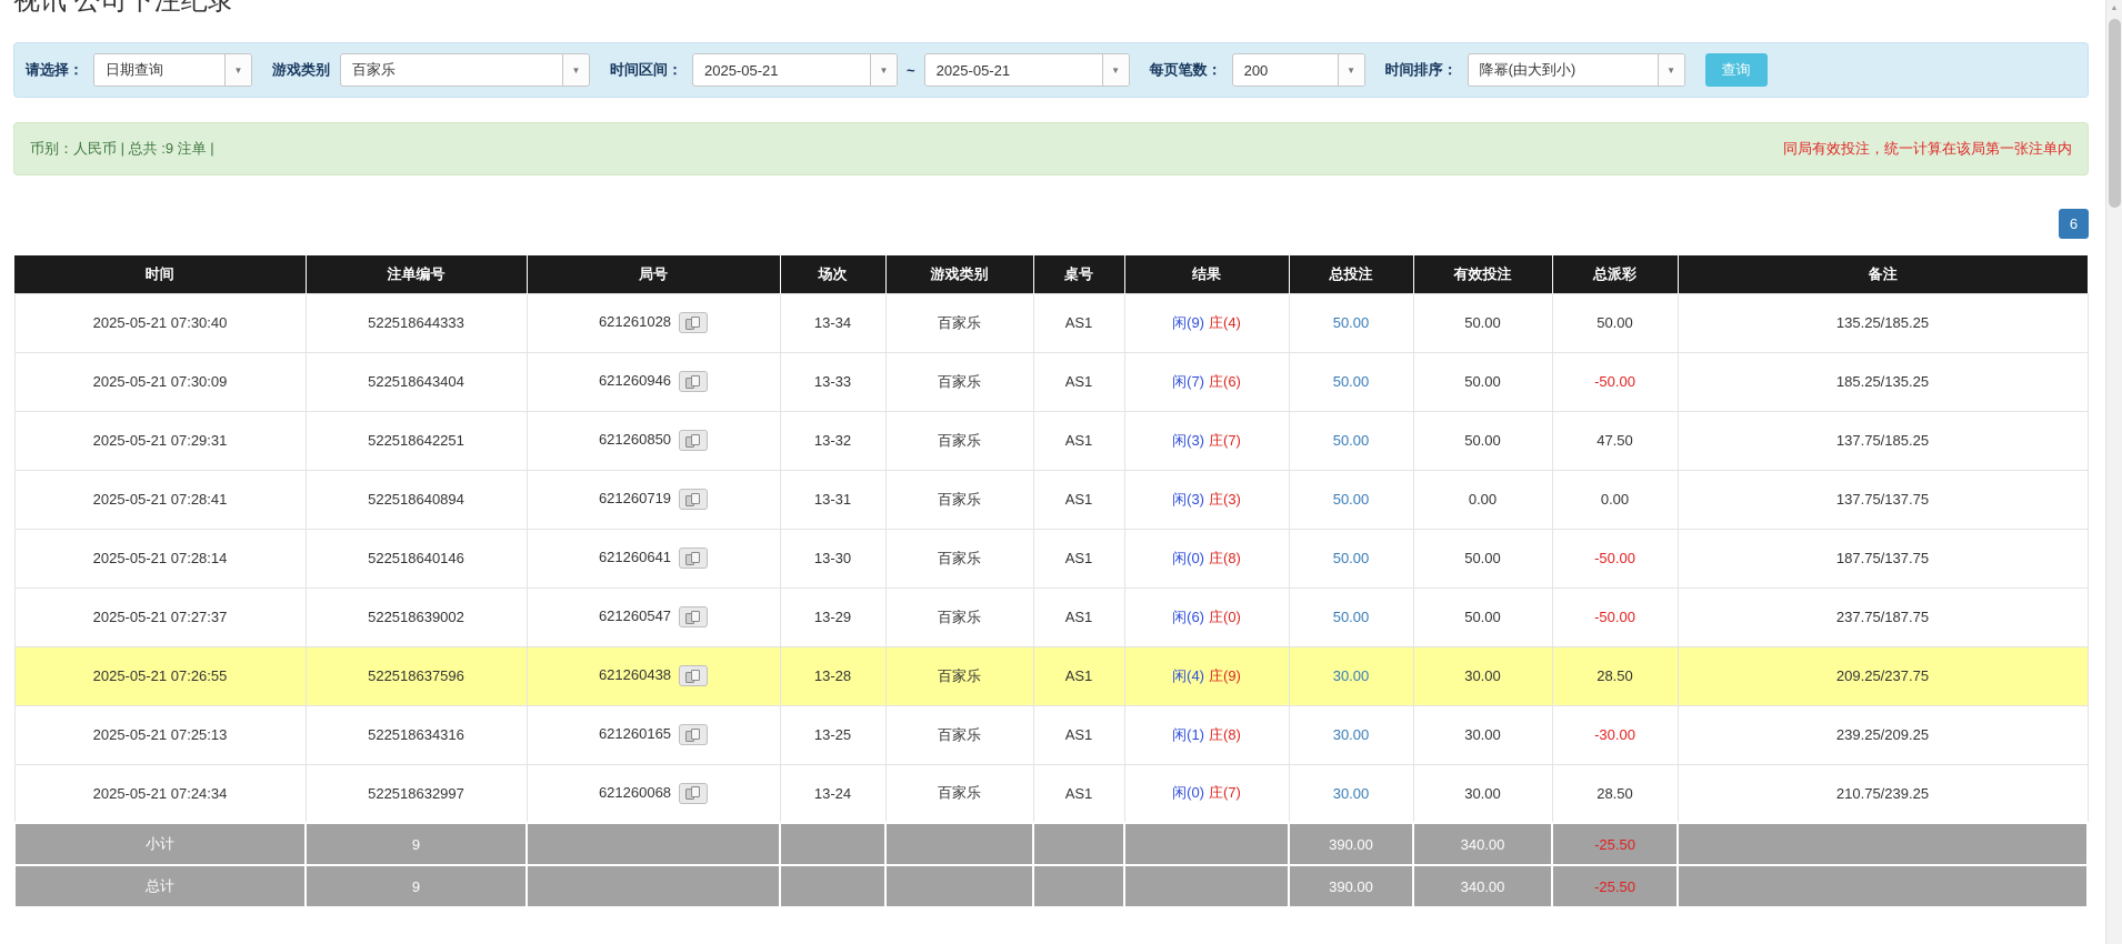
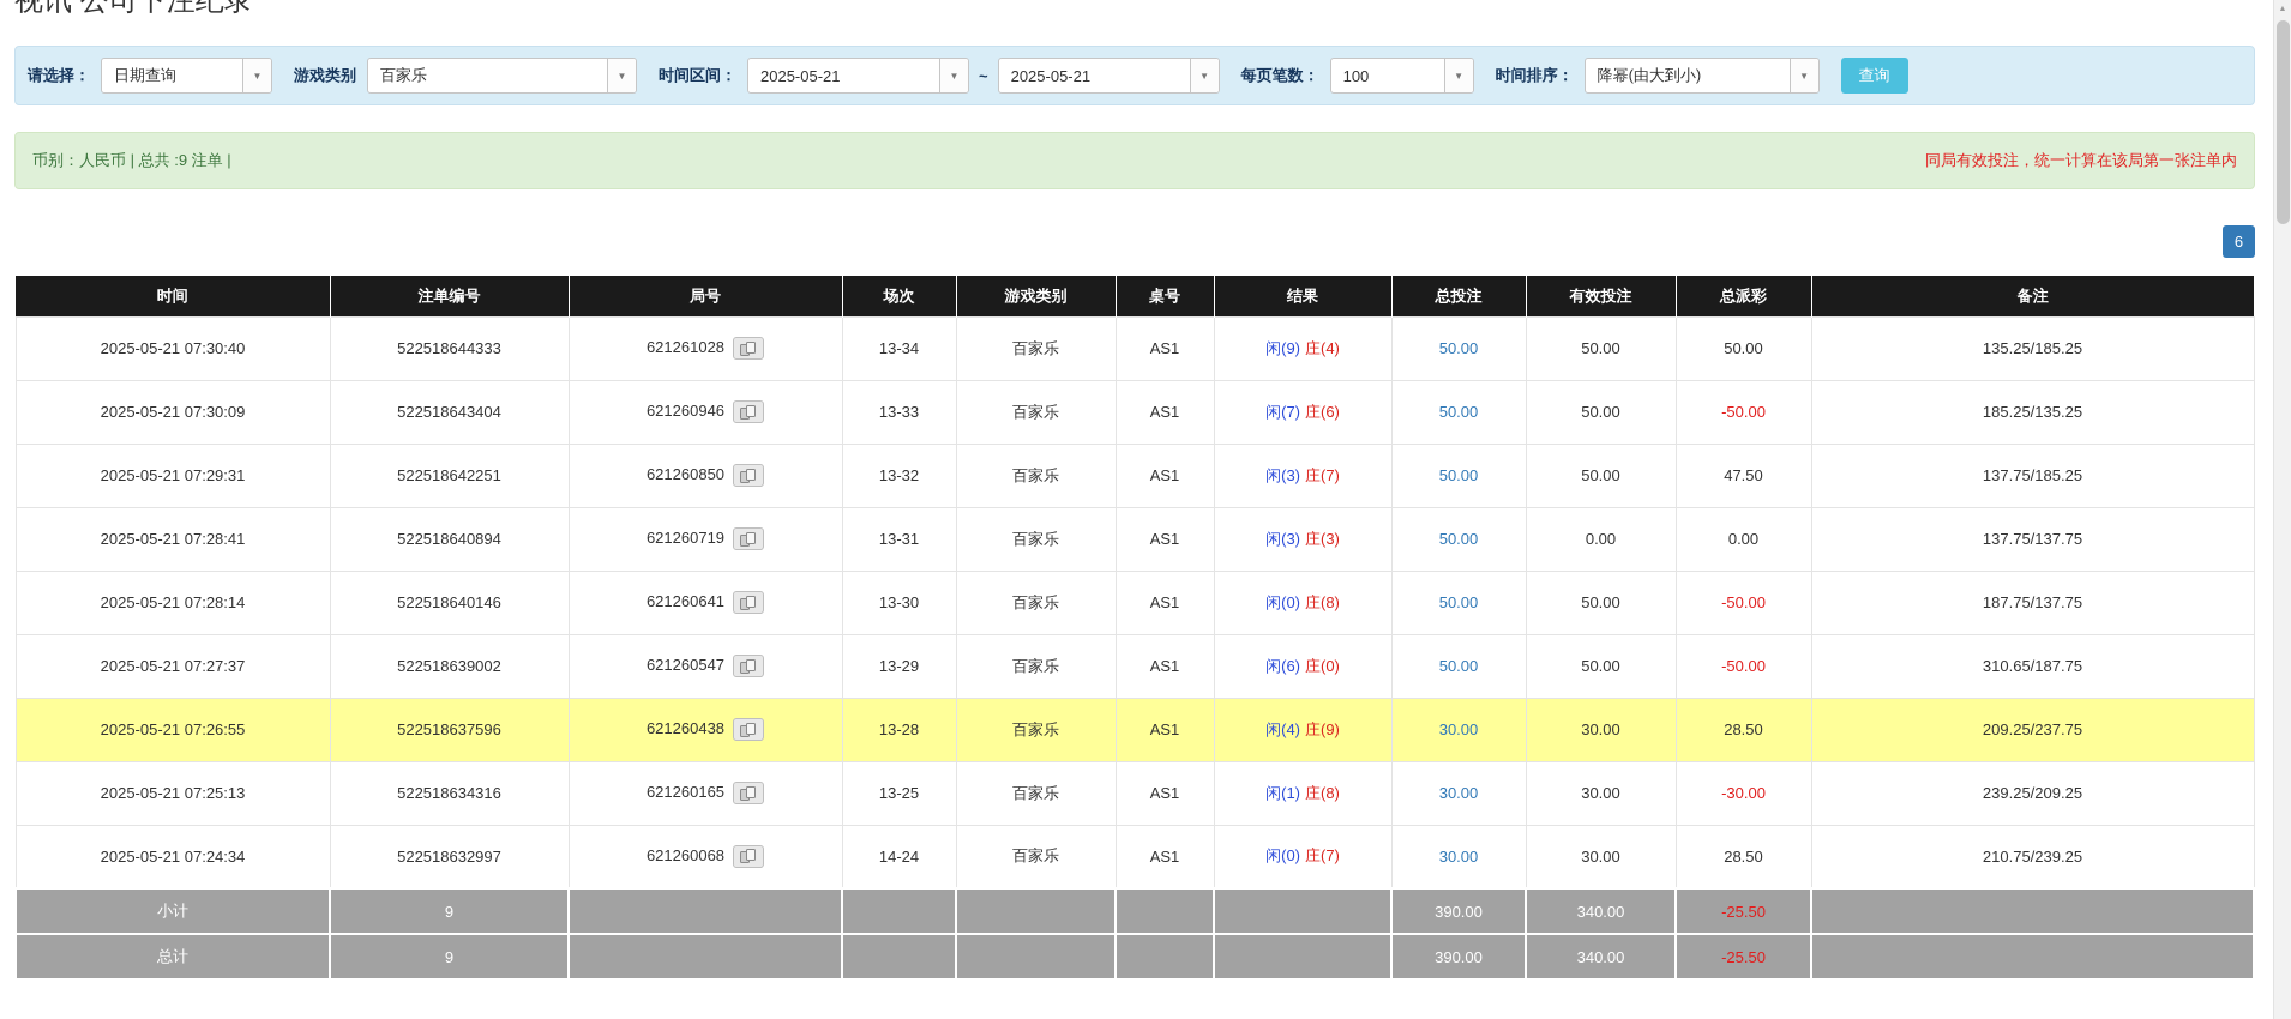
  视讯 公司下注纪录
  请选择：
  日期查询
  ▼
  游戏类别
  百家乐
  ▼
  时间区间：
  2025-05-21
  ▼
  ~
  2025-05-21
  ▼
  每页笔数：
- 200
+ 100
  ▼
  时间排序：
  降幂(由大到小)
  ▼
  查询
  币别：人民币 | 总共 :9 注单 |
  同局有效投注，统一计算在该局第一张注单内
  6
  时间	注单编号	局号	场次	游戏类别	桌号	结果	总投注	有效投注	总派彩	备注
  2025-05-21 07:30:40	522518644333	621261028	13-34	百家乐	AS1	闲(9) 庄(4)	50.00	50.00	50.00	135.25/185.25
  2025-05-21 07:30:09	522518643404	621260946	13-33	百家乐	AS1	闲(7) 庄(6)	50.00	50.00	-50.00	185.25/135.25
  2025-05-21 07:29:31	522518642251	621260850	13-32	百家乐	AS1	闲(3) 庄(7)	50.00	50.00	47.50	137.75/185.25
  2025-05-21 07:28:41	522518640894	621260719	13-31	百家乐	AS1	闲(3) 庄(3)	50.00	0.00	0.00	137.75/137.75
  2025-05-21 07:28:14	522518640146	621260641	13-30	百家乐	AS1	闲(0) 庄(8)	50.00	50.00	-50.00	187.75/137.75
- 2025-05-21 07:27:37	522518639002	621260547	13-29	百家乐	AS1	闲(6) 庄(0)	50.00	50.00	-50.00	237.75/187.75
+ 2025-05-21 07:27:37	522518639002	621260547	13-29	百家乐	AS1	闲(6) 庄(0)	50.00	50.00	-50.00	310.65/187.75
  2025-05-21 07:26:55	522518637596	621260438	13-28	百家乐	AS1	闲(4) 庄(9)	30.00	30.00	28.50	209.25/237.75
  2025-05-21 07:25:13	522518634316	621260165	13-25	百家乐	AS1	闲(1) 庄(8)	30.00	30.00	-30.00	239.25/209.25
- 2025-05-21 07:24:34	522518632997	621260068	13-24	百家乐	AS1	闲(0) 庄(7)	30.00	30.00	28.50	210.75/239.25
+ 2025-05-21 07:24:34	522518632997	621260068	14-24	百家乐	AS1	闲(0) 庄(7)	30.00	30.00	28.50	210.75/239.25
  小计	9						390.00	340.00	-25.50
  总计	9						390.00	340.00	-25.50
